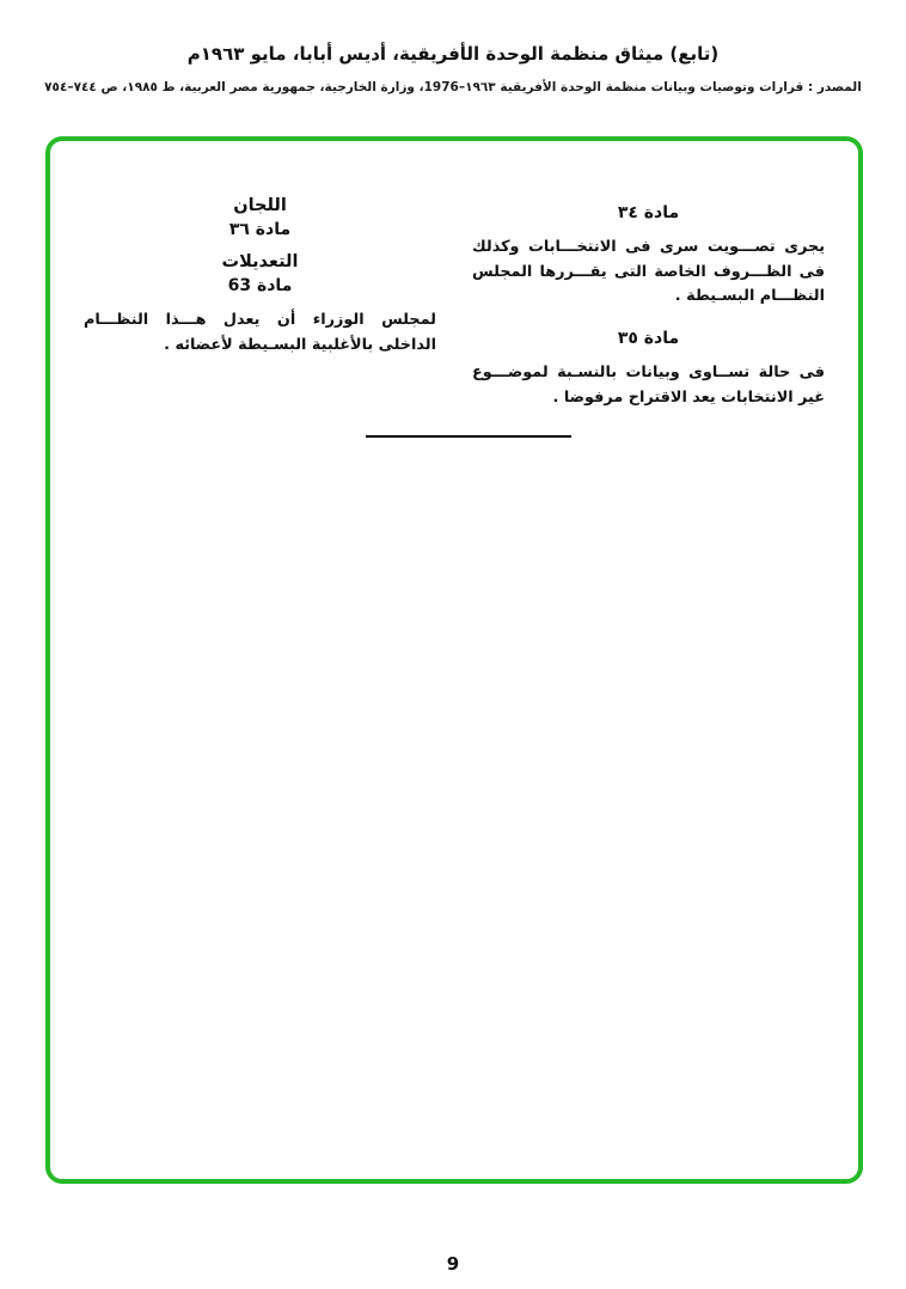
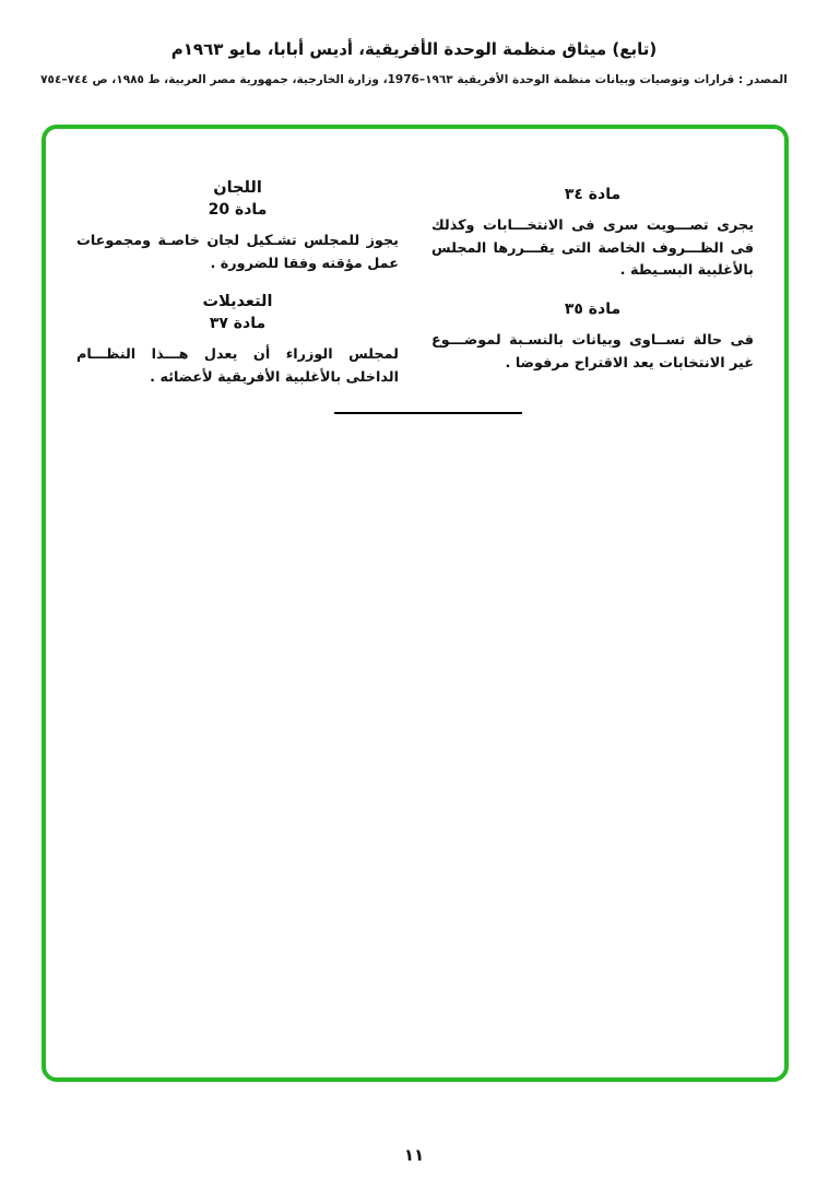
  (تابع) ميثاق منظمة الوحدة الأفريقية، أديس أبابا، مايو ١٩٦٣م
  المصدر : قرارات وتوصيات وبيانات منظمة الوحدة الأفريقية ١٩٦٣–1976، وزارة الخارجية، جمهورية مصر العربية، ط ١٩٨٥، ص ٧٤٤–٧٥٤
  مادة ٣٤
- يجرى تصـــويت سرى فى الانتخـــابات وكذلك فى الظـــروف الخاصة التى يقـــررها المجلس النظـــام البسـيطة .
+ يجرى تصـــويت سرى فى الانتخـــابات وكذلك فى الظـــروف الخاصة التى يقـــررها المجلس بالأغلبية البسـيطة .
  مادة ٣٥
  فى حالة تســاوى وبيانات بالنسـبة لموضـــوع غير الانتخابات يعد الاقتراح مرفوضا .
  اللجان
- مادة ٣٦
+ مادة 20
+ يجوز للمجلس تشـكيل لجان خاصـة ومجموعات عمل مؤقته وفقا للضرورة .
  التعديلات
- مادة 63
+ مادة ٣٧
- لمجلس الوزراء أن يعدل هـــذا النظـــام الداخلى بالأغلبية البسـيطة لأعضائه .
+ لمجلس الوزراء أن يعدل هـــذا النظـــام الداخلى بالأغلبية الأفريقية لأعضائه .
- 9
+ ١١
